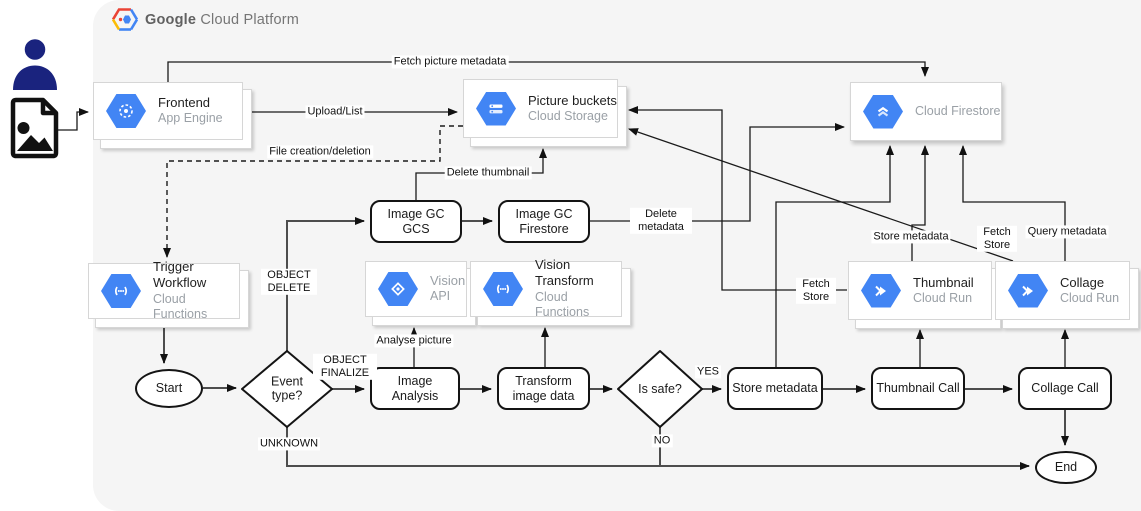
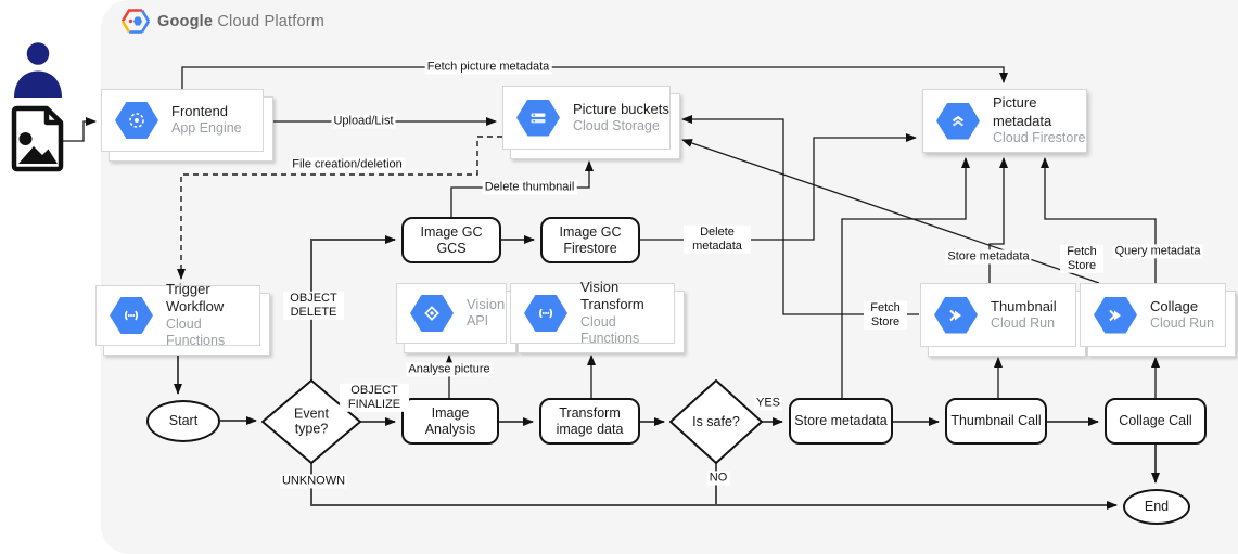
  Google Cloud Platform
  Frontend
  App Engine
  Picture buckets
  Cloud Storage
+ Picture metadata
  Cloud Firestore
  Trigger Workflow
  Cloud Functions
  Vision
  API
  Vision Transform
  Cloud Functions
  Thumbnail
  Cloud Run
  Collage
  Cloud Run
  Image GC GCS
  Image GC Firestore
  Image Analysis
  Transform image data
  Store metadata
  Thumbnail Call
  Collage Call
  Start
  End
  Event type?
  Is safe?
  Upload/List
  Fetch picture metadata
  File creation/deletion
  Delete thumbnail
  Delete metadata
  OBJECT DELETE
  OBJECT FINALIZE
  Analyse picture
  YES
  NO
  UNKNOWN
  Store metadata
  Fetch Store
  Fetch Store
  Query metadata
